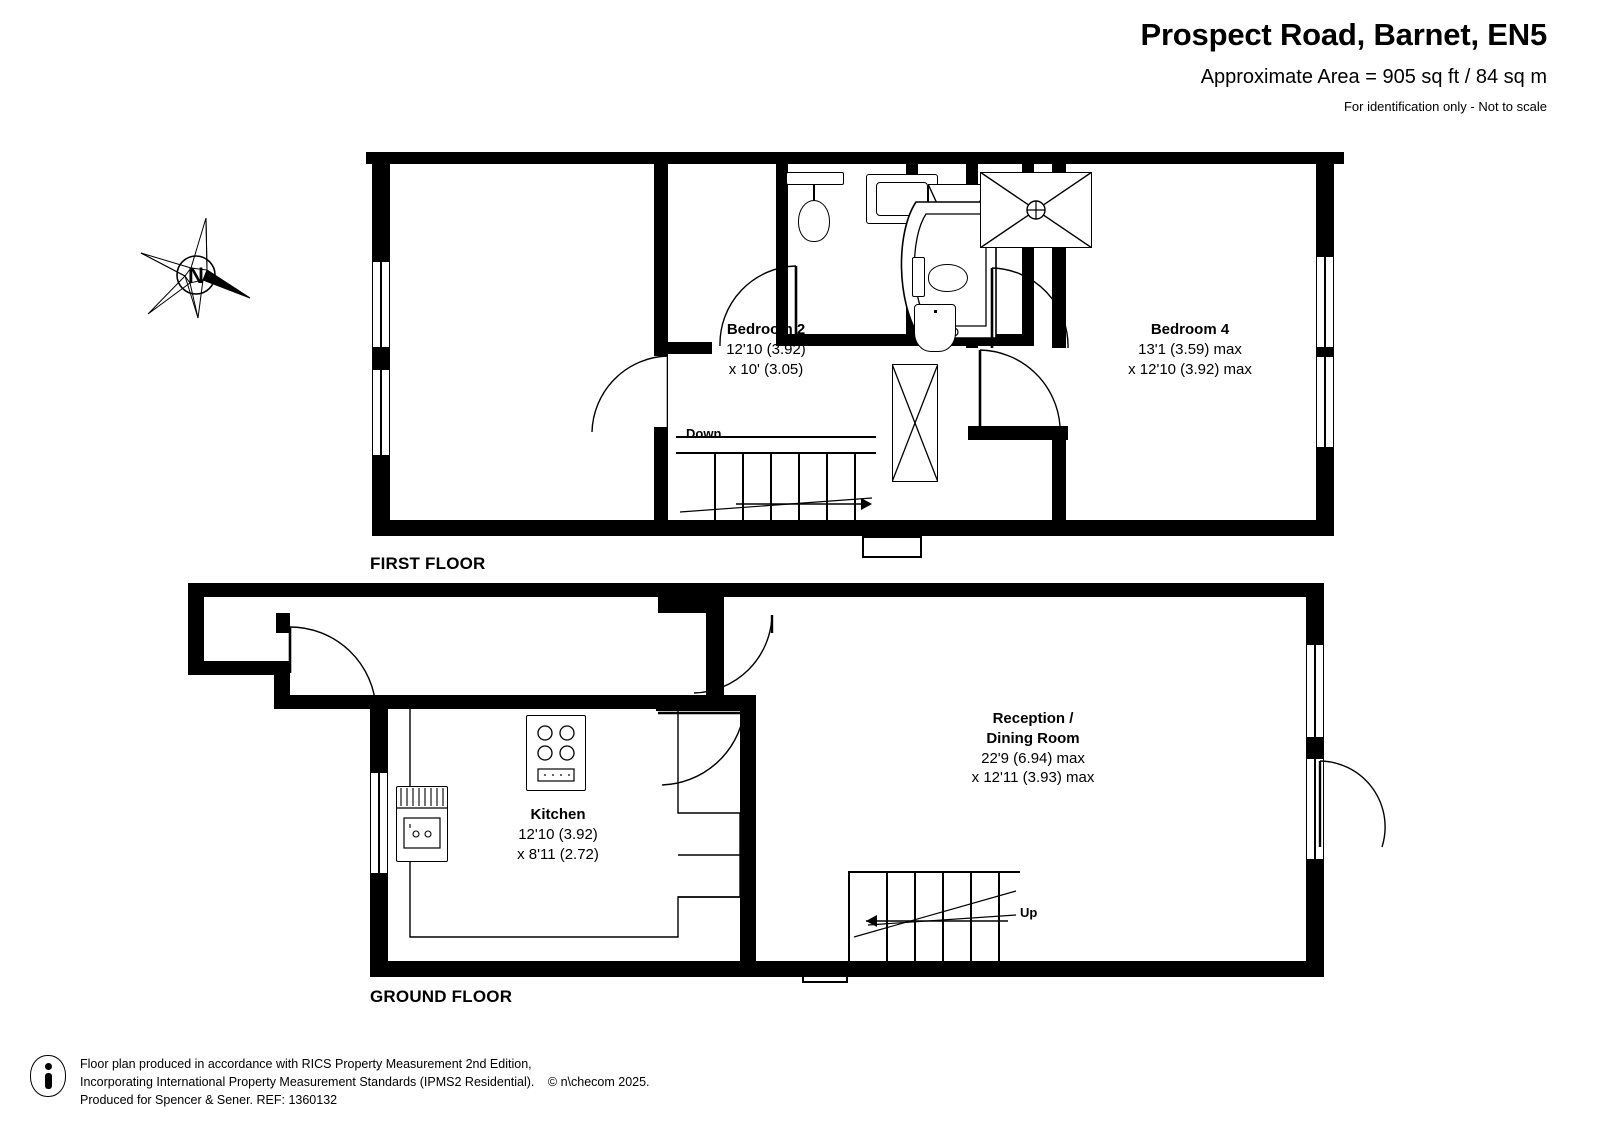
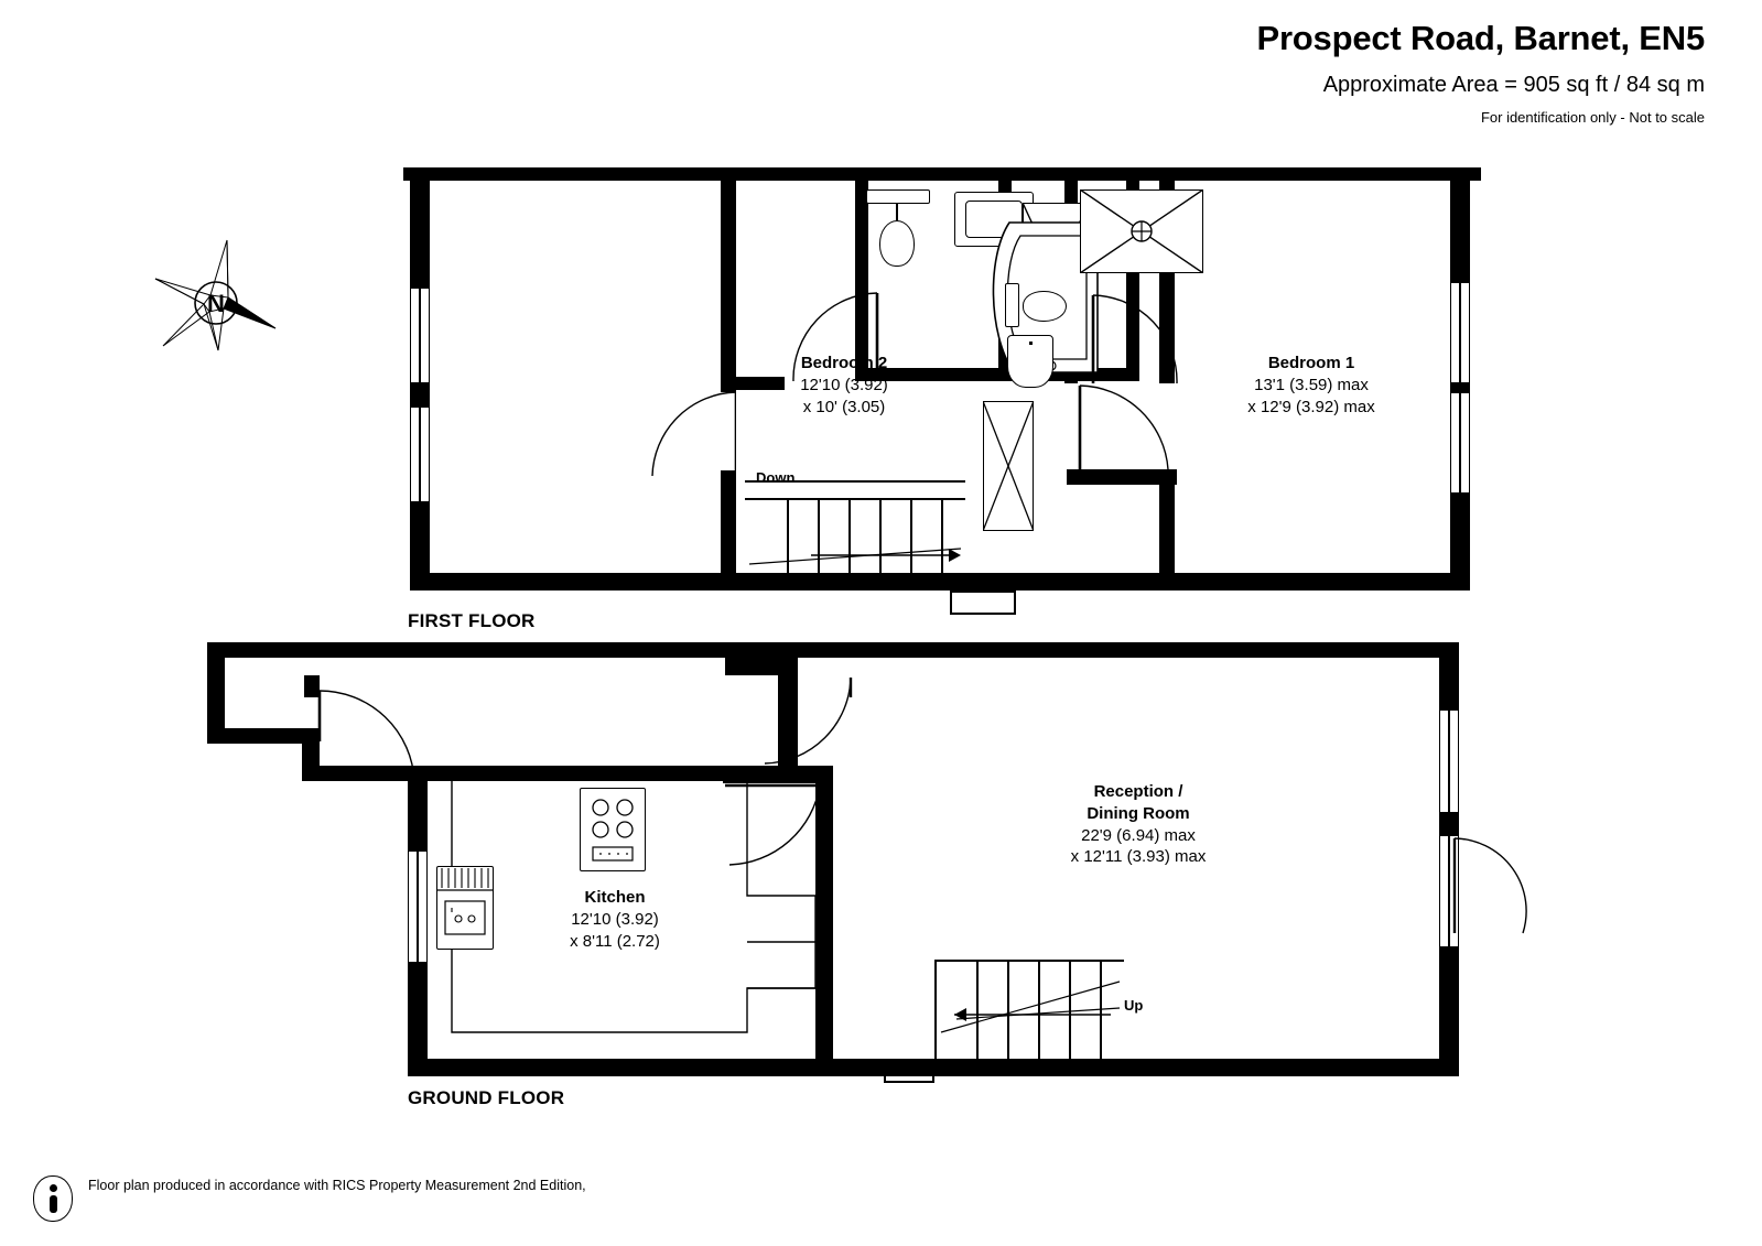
  Prospect Road, Barnet, EN5
  Approximate Area = 905 sq ft / 84 sq m
  For identification only - Not to scale
  N
  Down
  Bedroom 2
  12'10 (3.92)
  x 10' (3.05)
- Bedroom 4
+ Bedroom 1
  13'1 (3.59) max
- x 12'10 (3.92) max
+ x 12'9 (3.92) max
  FIRST FLOOR
  Up
  Kitchen
  12'10 (3.92)
  x 8'11 (2.72)
  Reception /
  Dining Room
  22'9 (6.94) max
  x 12'11 (3.93) max
  GROUND FLOOR
  Floor plan produced in accordance with RICS Property Measurement 2nd Edition,
- Incorporating International Property Measurement Standards (IPMS2 Residential). © n\checom 2025.
- Produced for Spencer & Sener. REF: 1360132
